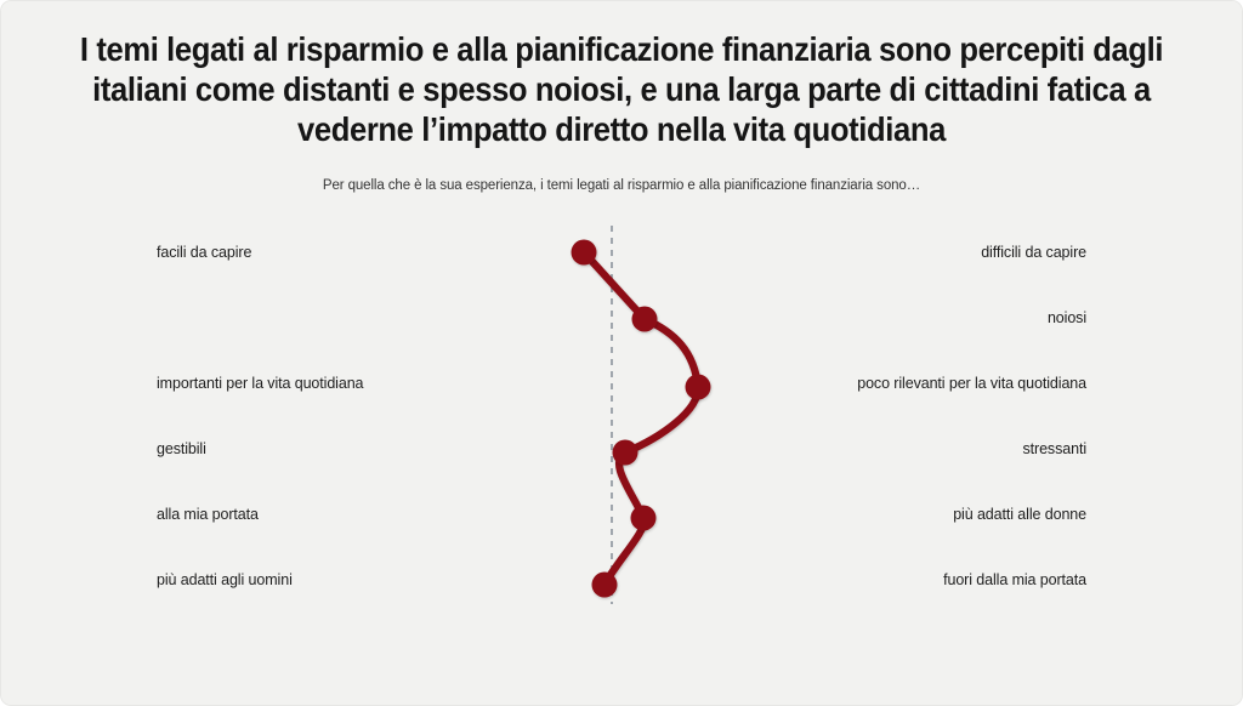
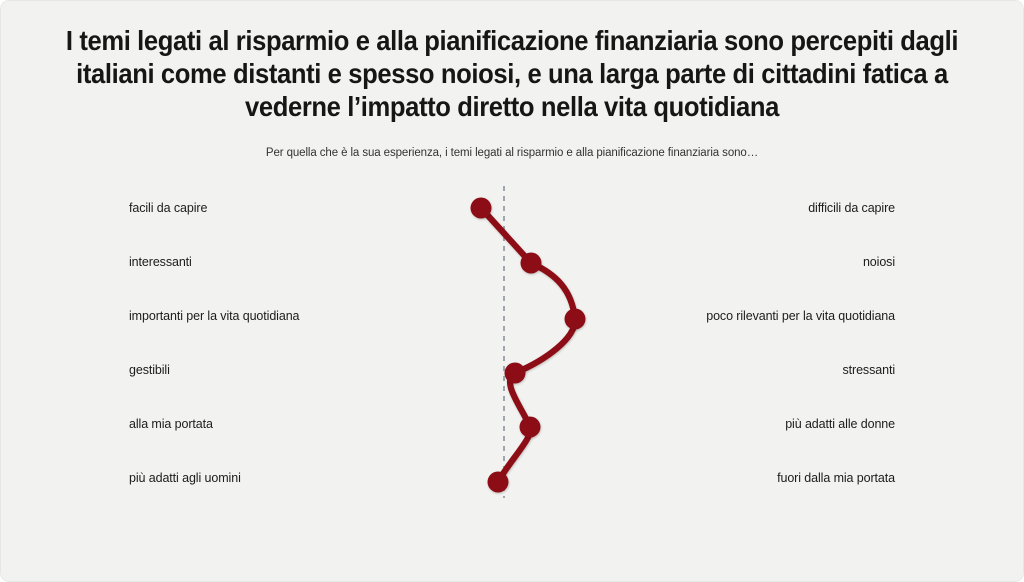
  I temi legati al risparmio e alla pianificazione finanziaria sono percepiti dagli italiani come distanti e spesso noiosi, e una larga parte di cittadini fatica a vederne l’impatto diretto nella vita quotidiana
  Per quella che è la sua esperienza, i temi legati al risparmio e alla pianificazione finanziaria sono…
  facili da capire
  difficili da capire
+ interessanti
  noiosi
  importanti per la vita quotidiana
  poco rilevanti per la vita quotidiana
  gestibili
  stressanti
  alla mia portata
  più adatti alle donne
  più adatti agli uomini
  fuori dalla mia portata
